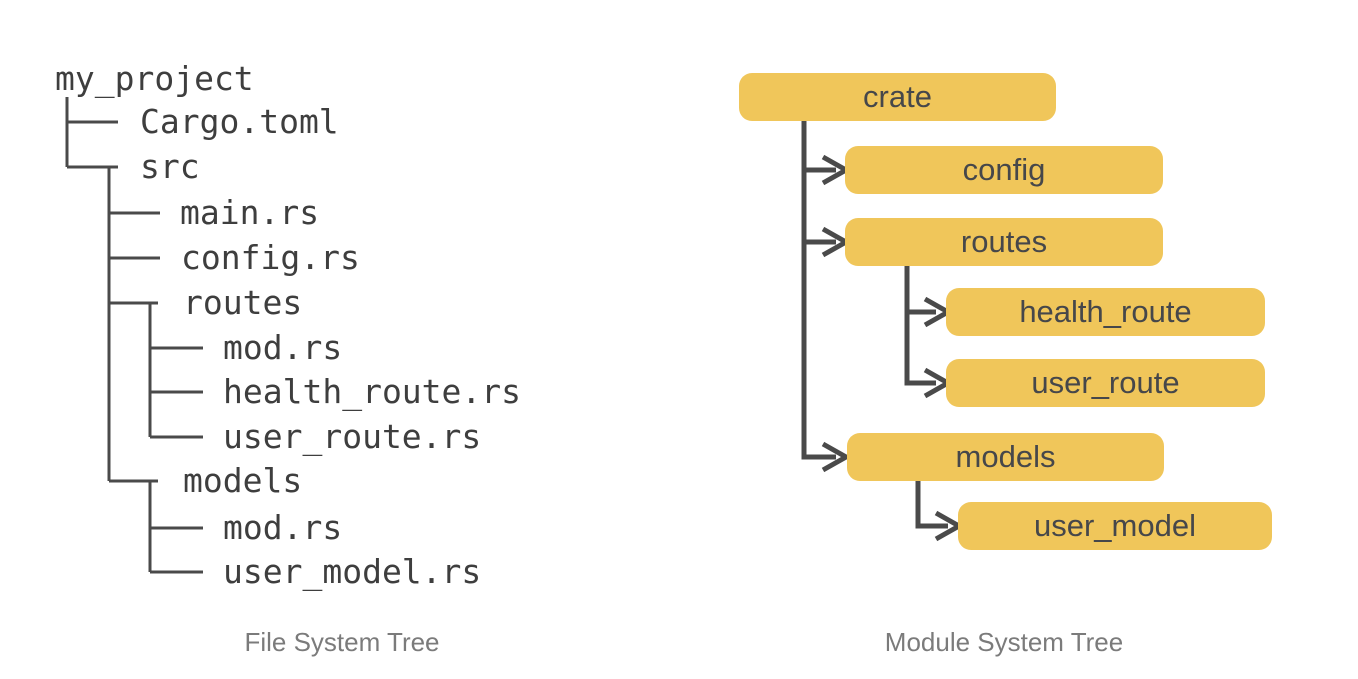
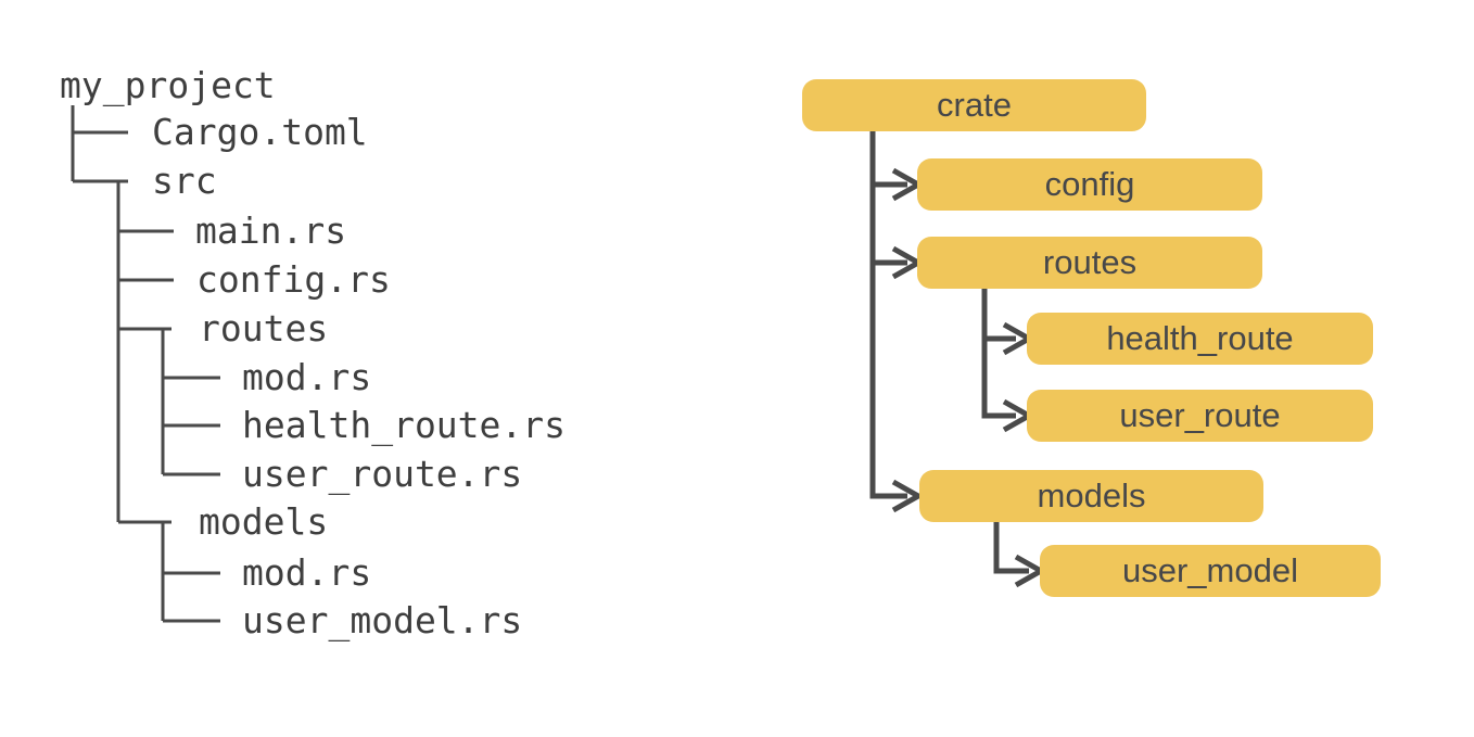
  my_project
  Cargo.toml
  src
  main.rs
  config.rs
  routes
  mod.rs
  health_route.rs
  user_route.rs
  models
  mod.rs
  user_model.rs
  crate
  config
  routes
  health_route
  user_route
  models
  user_model
- File System Tree
- Module System Tree
